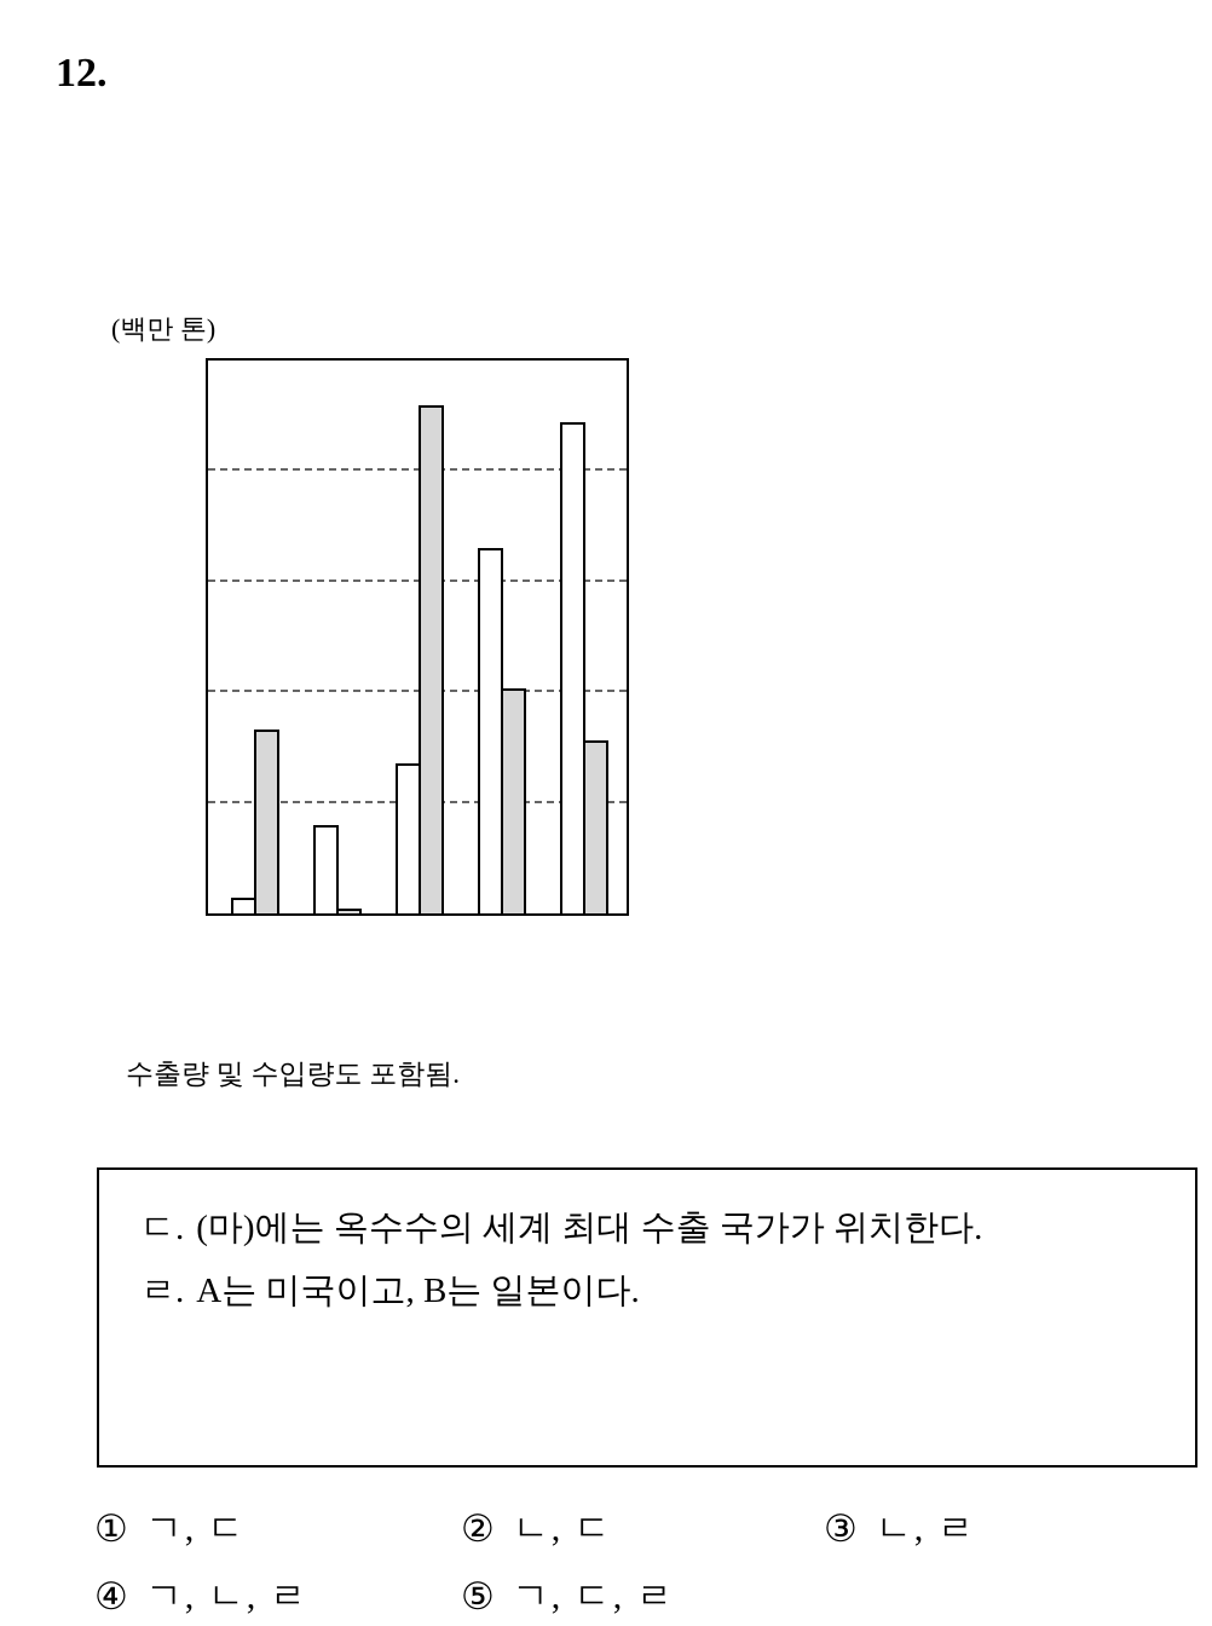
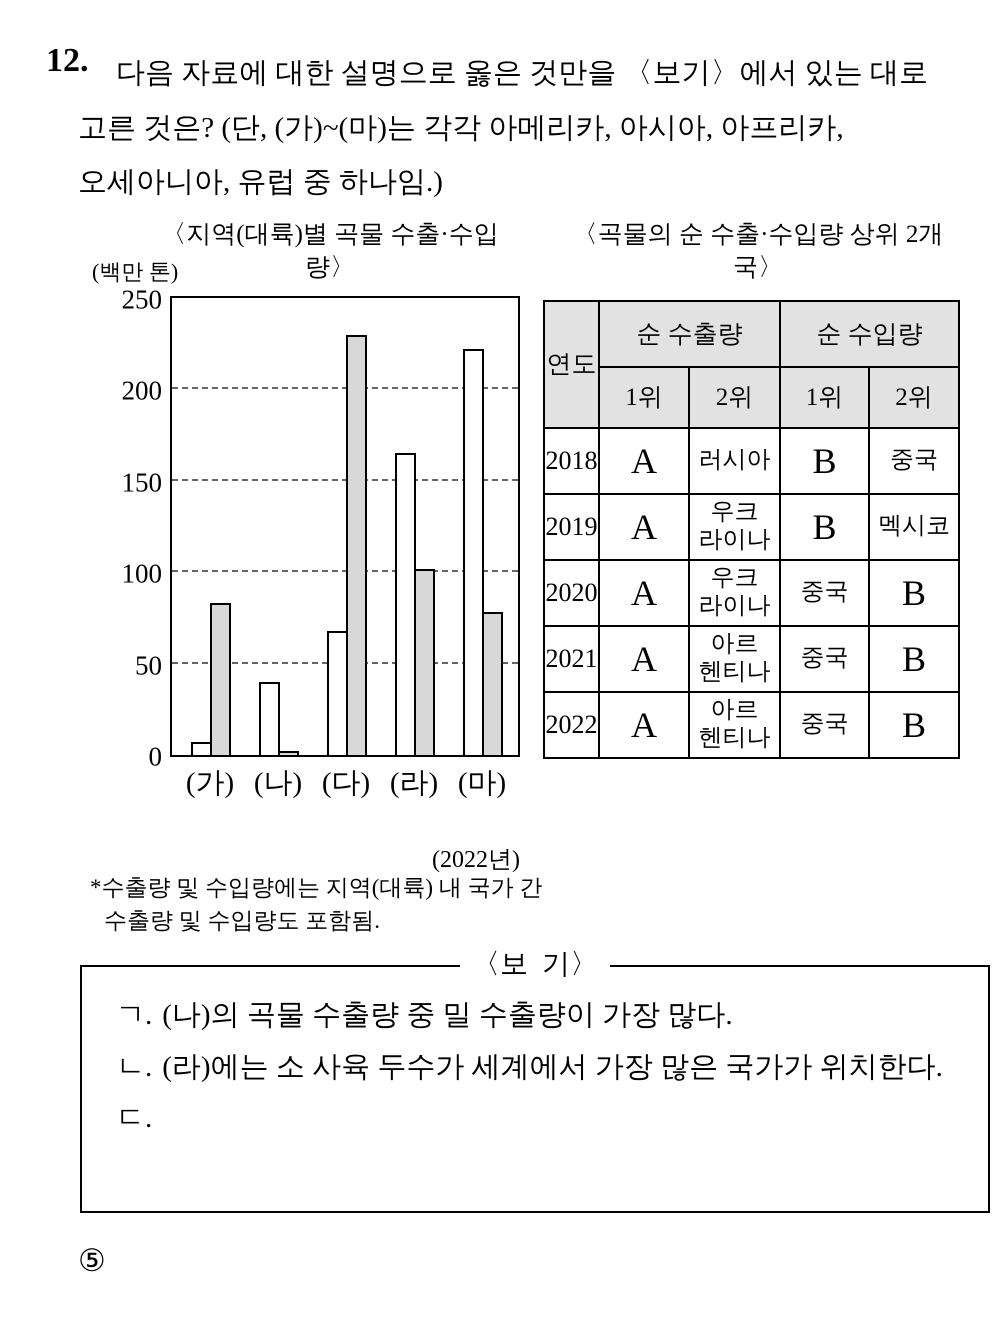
  12.
+ 다음 자료에 대한 설명으로 옳은 것만을 〈보기〉에서 있는 대로
+ 고른 것은? (단, (가)~(마)는 각각 아메리카, 아시아, 아프리카,
+ 오세아니아, 유럽 중 하나임.)
+ 〈지역(대륙)별 곡물 수출·수입량〉
+ 〈곡물의 순 수출·수입량 상위 2개국〉
  (백만 톤)
+ 0
+ 50
+ 100
+ 150
+ 200
+ 250
+ (가)
+ (나)
+ (다)
+ (라)
+ (마)
+ (2022년)
+ *수출량 및 수입량에는 지역(대륙) 내 국가 간
  수출량 및 수입량도 포함됨.
+ 연도	순 수출량	순 수입량
+ 1위	2위	1위	2위
+ 2018	A	러시아	B	중국
+ 2019	A	우크 라이나	B	멕시코
+ 2020	A	우크 라이나	중국	B
+ 2021	A	아르 헨티나	중국	B
+ 2022	A	아르 헨티나	중국	B
+ 〈보 기〉
+ ㄱ.
+ (나)의 곡물 수출량 중 밀 수출량이 가장 많다.
+ ㄴ.
+ (라)에는 소 사육 두수가 세계에서 가장 많은 국가가 위치한다.
  ㄷ.
- (마)에는 옥수수의 세계 최대 수출 국가가 위치한다.
- ㄹ.
- A는 미국이고, B는 일본이다.
- ①
- ㄱ, ㄷ
- ②
- ㄴ, ㄷ
- ③
- ㄴ, ㄹ
- ④
- ㄱ, ㄴ, ㄹ
  ⑤
- ㄱ, ㄷ, ㄹ
